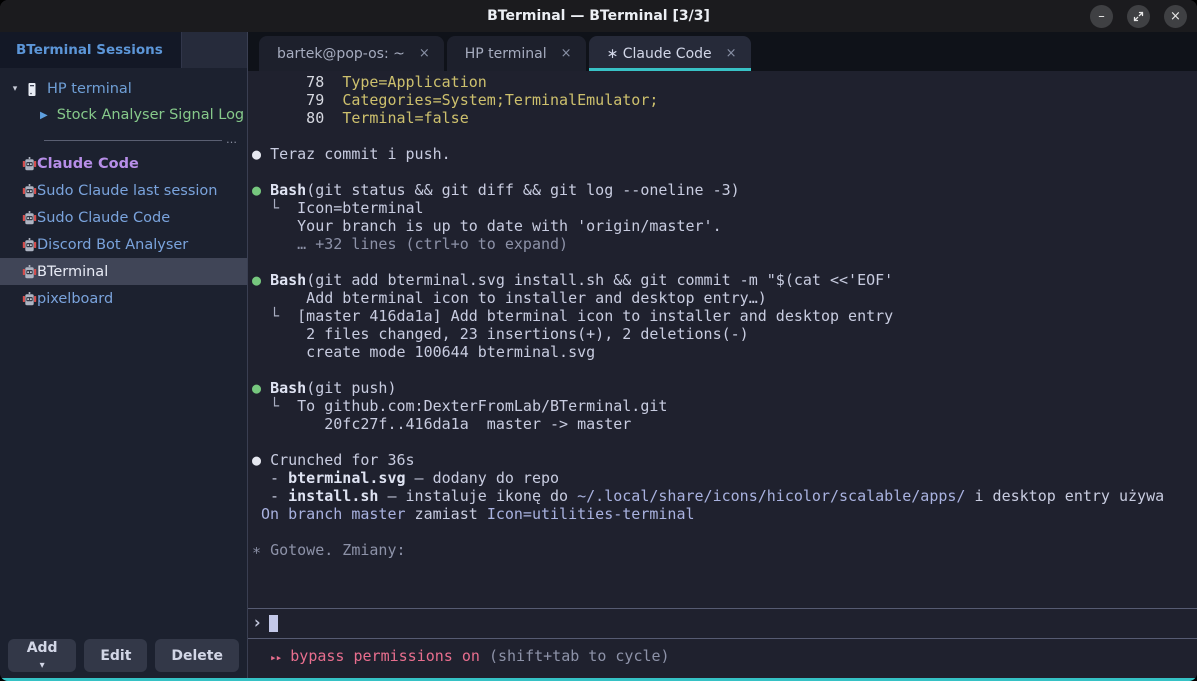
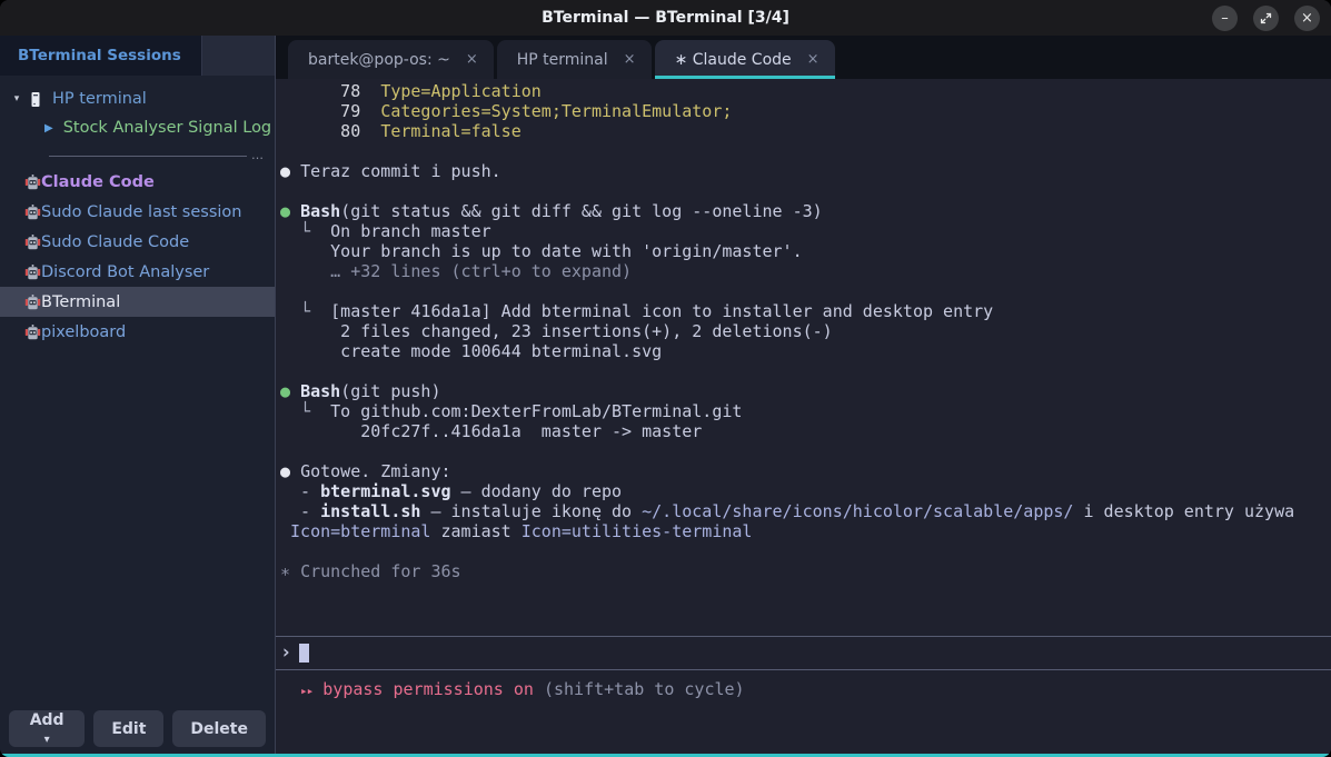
- BTerminal — BTerminal [3/3]
+ BTerminal — BTerminal [3/4]
  –
  ×
  BTerminal Sessions
  ▾
  HP terminal
  ▶
  Stock Analyser Signal Log
  …
  Claude Code
  Sudo Claude last session
  Sudo Claude Code
  Discord Bot Analyser
  BTerminal
  pixelboard
  Add ▾
  Edit
  Delete
  bartek@pop-os: ~
  ×
  HP terminal
  ×
  ∗ Claude Code
  ×
  78 Type=Application
  79 Categories=System;TerminalEmulator;
  80 Terminal=false
  ● Teraz commit i push.
  ● Bash(git status && git diff && git log --oneline -3)
- └ Icon=bterminal
+ └ On branch master
  Your branch is up to date with 'origin/master'.
  … +32 lines (ctrl+o to expand)
- ● Bash(git add bterminal.svg install.sh && git commit -m "$(cat <<'EOF'
- Add bterminal icon to installer and desktop entry…)
  └ [master 416da1a] Add bterminal icon to installer and desktop entry
  2 files changed, 23 insertions(+), 2 deletions(-)
  create mode 100644 bterminal.svg
  ● Bash(git push)
  └ To github.com:DexterFromLab/BTerminal.git
  20fc27f..416da1a master -> master
- ● Crunched for 36s
+ ● Gotowe. Zmiany:
  - bterminal.svg — dodany do repo
  - install.sh — instaluje ikonę do ~/.local/share/icons/hicolor/scalable/apps/ i desktop entry używa
- On branch master zamiast Icon=utilities-terminal
+ Icon=bterminal zamiast Icon=utilities-terminal
- ∗ Gotowe. Zmiany:
+ ∗ Crunched for 36s
  ›
  ▸▸ bypass permissions on (shift+tab to cycle)
